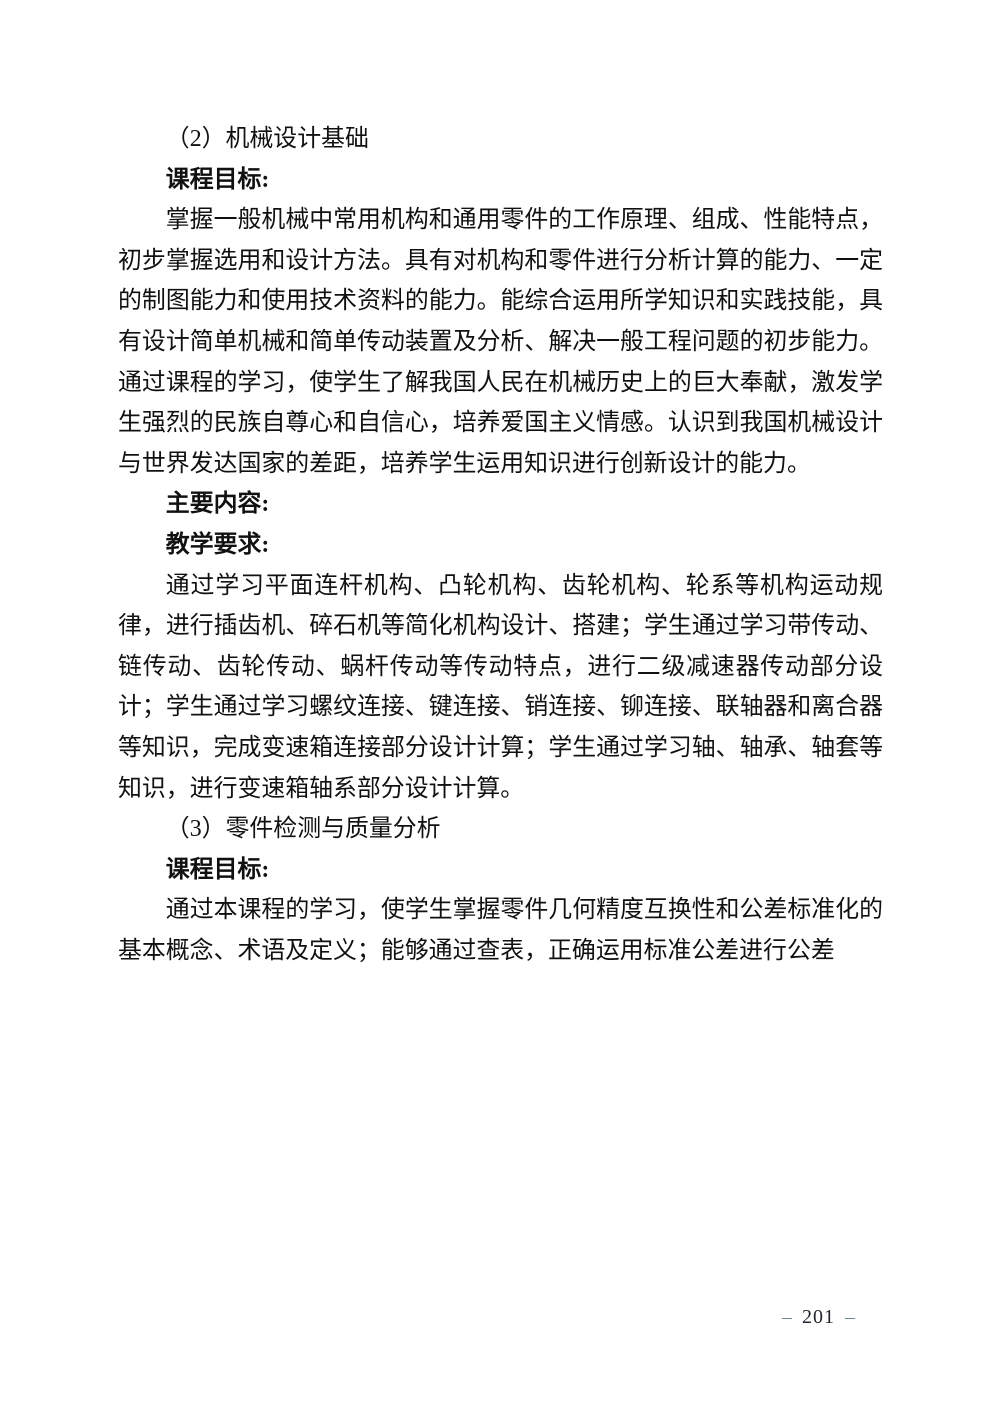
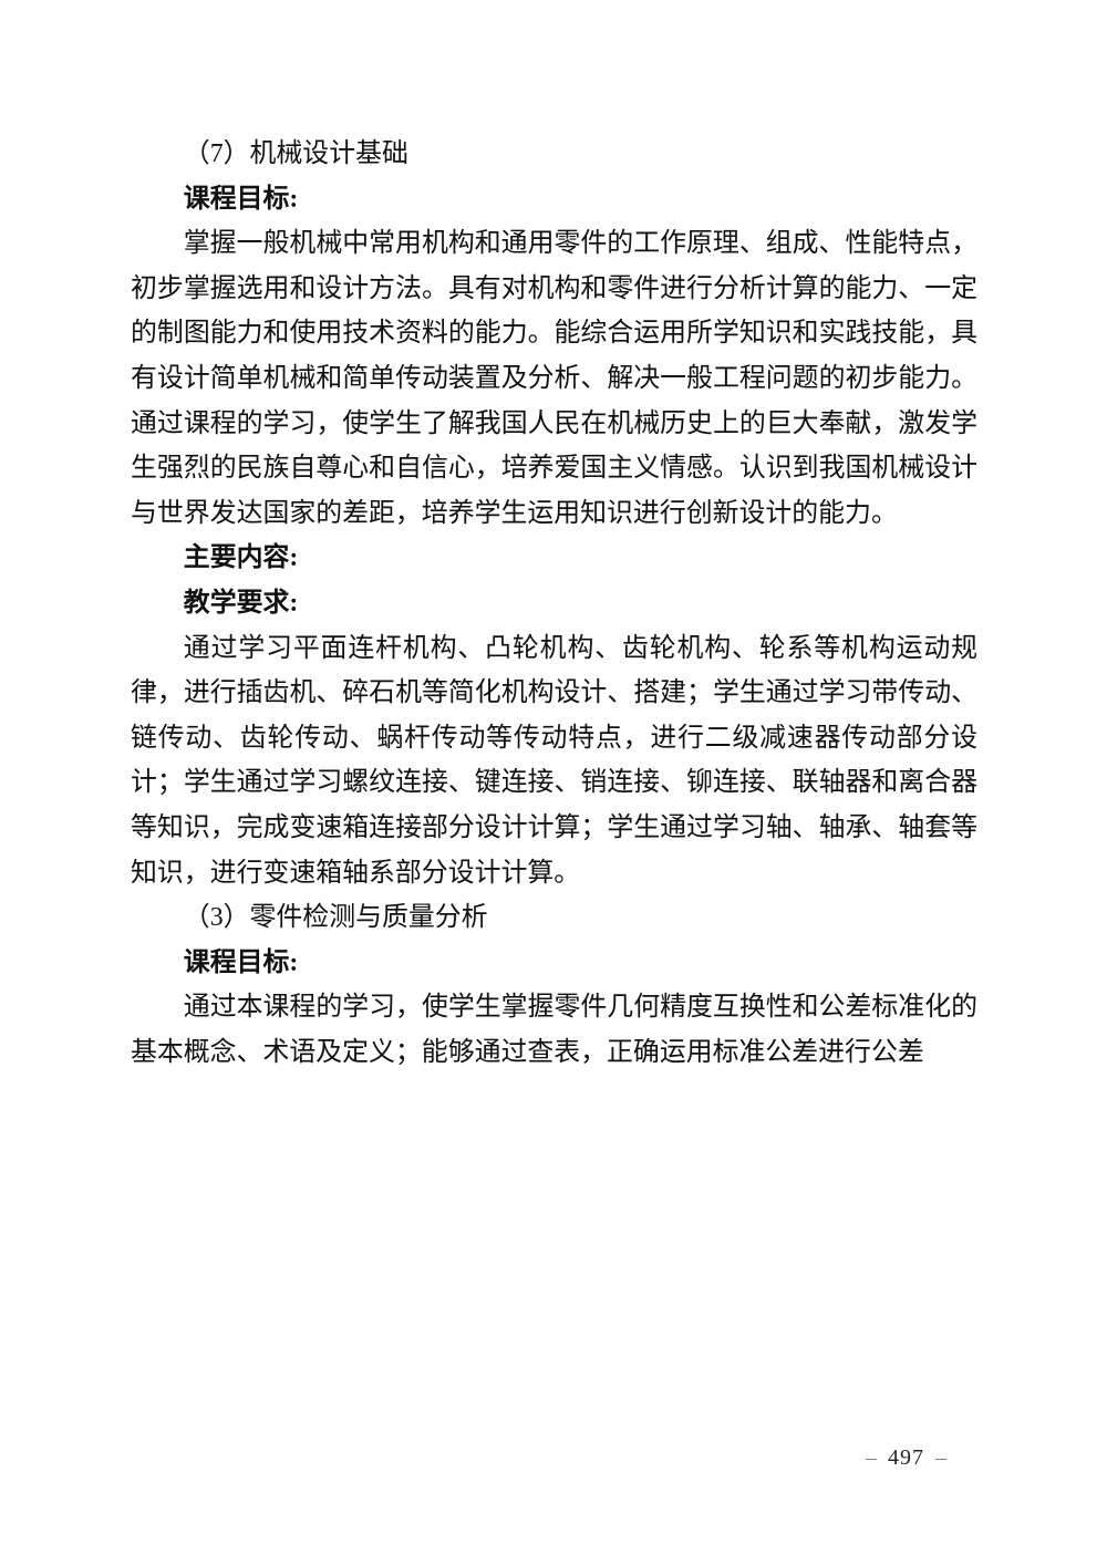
- （2）机械设计基础
+ （7）机械设计基础
  课程目标:
  掌握一般机械中常用机构和通用零件的工作原理、组成、性能特点，初步掌握选用和设计方法。具有对机构和零件进行分析计算的能力、一定的制图能力和使用技术资料的能力。能综合运用所学知识和实践技能，具有设计简单机械和简单传动装置及分析、解决一般工程问题的初步能力。通过课程的学习，使学生了解我国人民在机械历史上的巨大奉献，激发学生强烈的民族自尊心和自信心，培养爱国主义情感。认识到我国机械设计与世界发达国家的差距，培养学生运用知识进行创新设计的能力。
  主要内容:
  教学要求:
  通过学习平面连杆机构、凸轮机构、齿轮机构、轮系等机构运动规律，进行插齿机、碎石机等简化机构设计、搭建；学生通过学习带传动、链传动、齿轮传动、蜗杆传动等传动特点，进行二级减速器传动部分设计；学生通过学习螺纹连接、键连接、销连接、铆连接、联轴器和离合器等知识，完成变速箱连接部分设计计算；学生通过学习轴、轴承、轴套等知识，进行变速箱轴系部分设计计算。
  （3）零件检测与质量分析
  课程目标:
  通过本课程的学习，使学生掌握零件几何精度互换性和公差标准化的基本概念、术语及定义；能够通过查表，正确运用标准公差进行公差
- – 201 –
+ – 497 –
